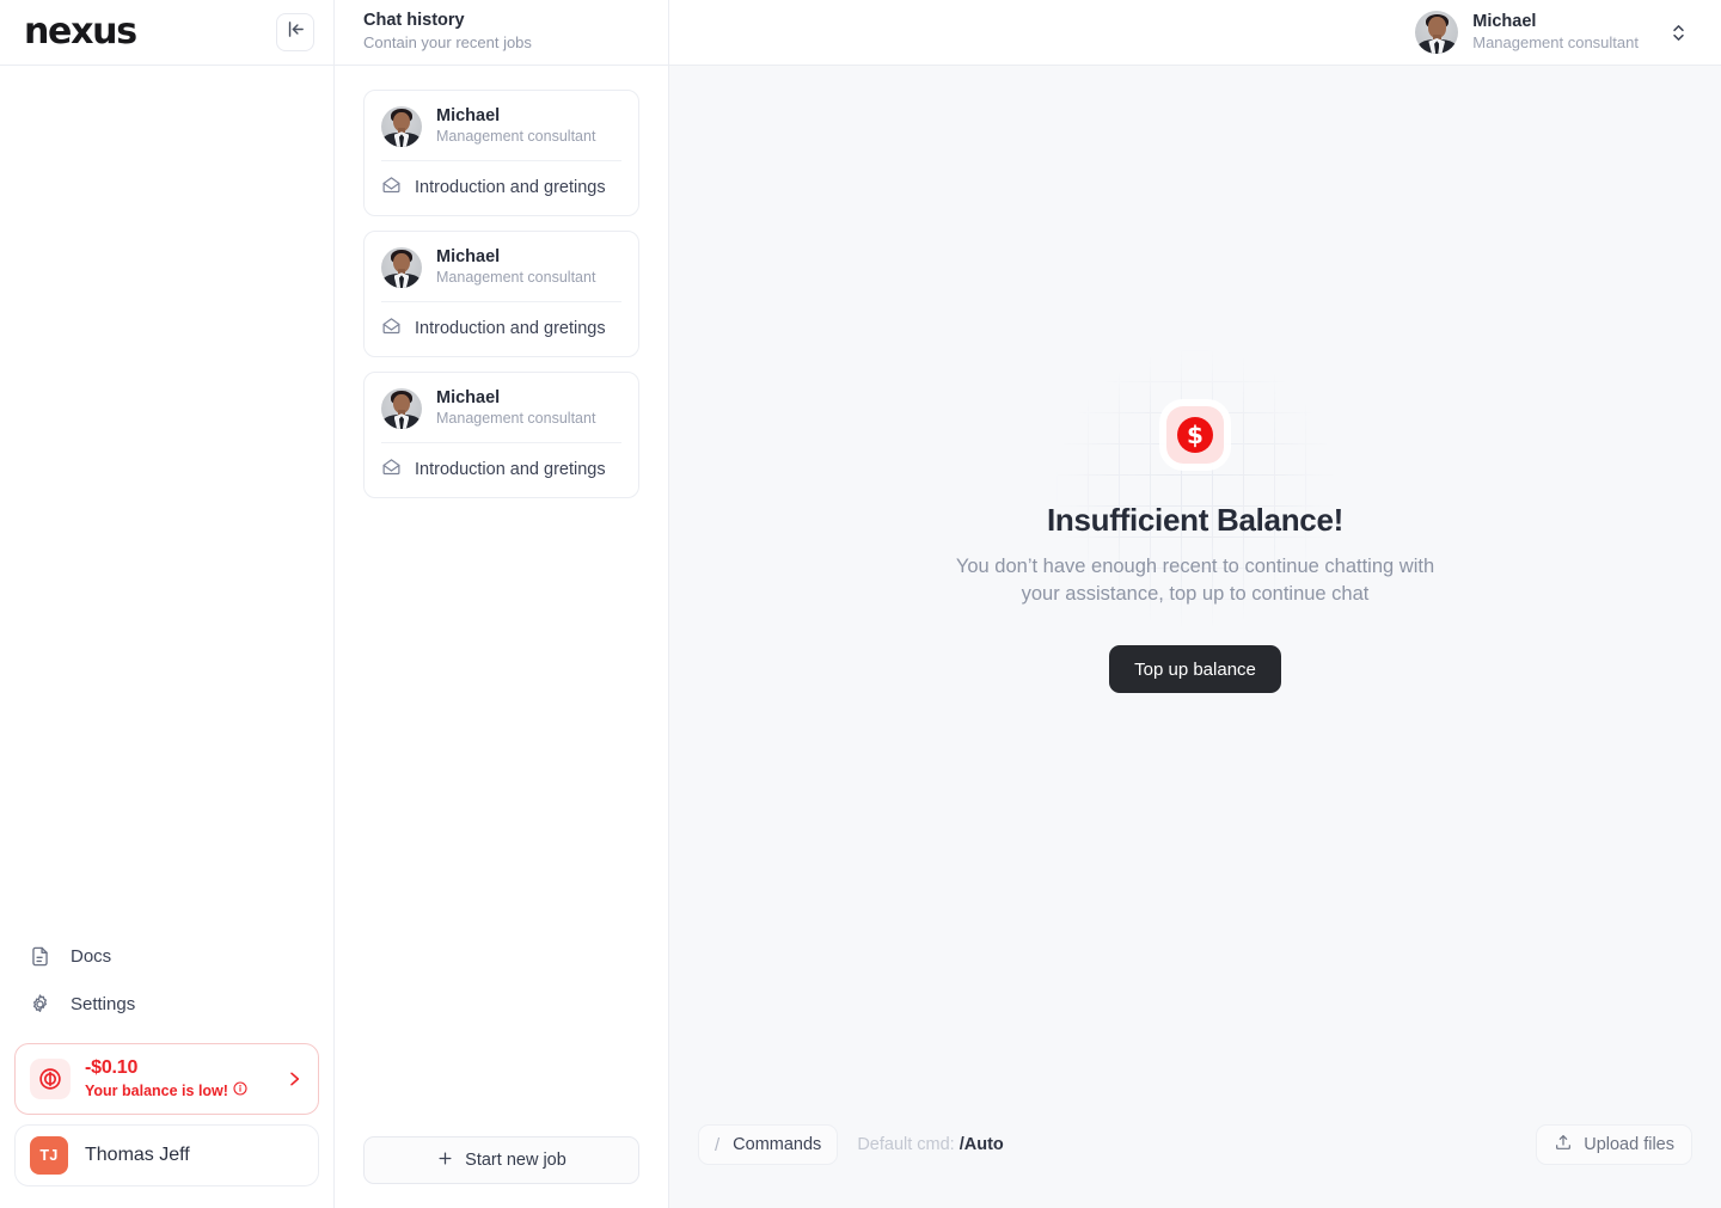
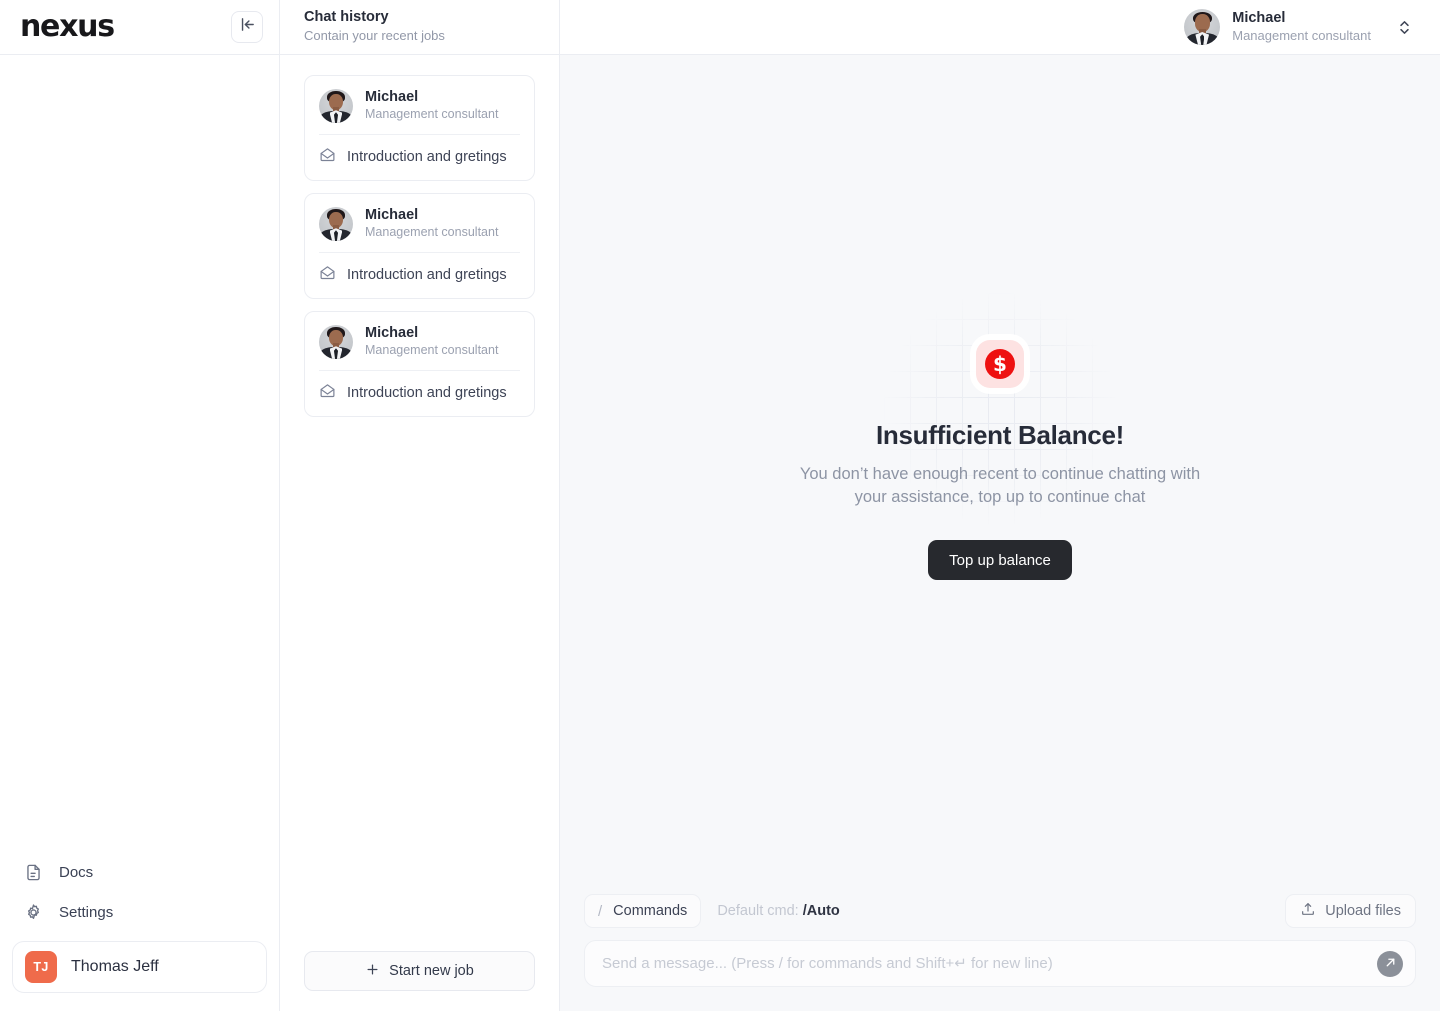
  nexus
  Docs
  Settings
- -$0.10
- Your balance is low!
  TJ
  Thomas Jeff
  Chat history
  Contain your recent jobs
  Michael
  Management consultant
  Introduction and gretings
  Michael
  Management consultant
  Introduction and gretings
  Michael
  Management consultant
  Introduction and gretings
  Start new job
  Michael
  Management consultant
  $
  Insufficient Balance!
  You don’t have enough recent to continue chatting with your assistance, top up to continue chat
  Top up balance
  /
  Commands
  Default cmd: /Auto
  Upload files
+ Send a message... (Press / for commands and Shift+↵ for new line)
